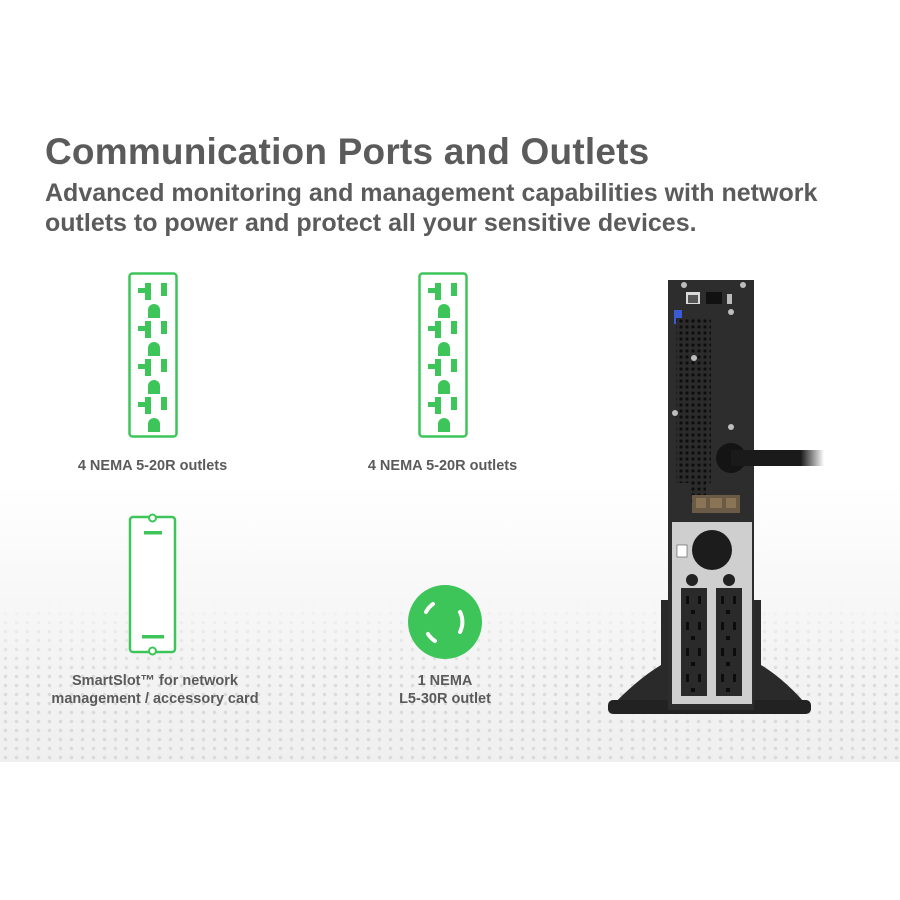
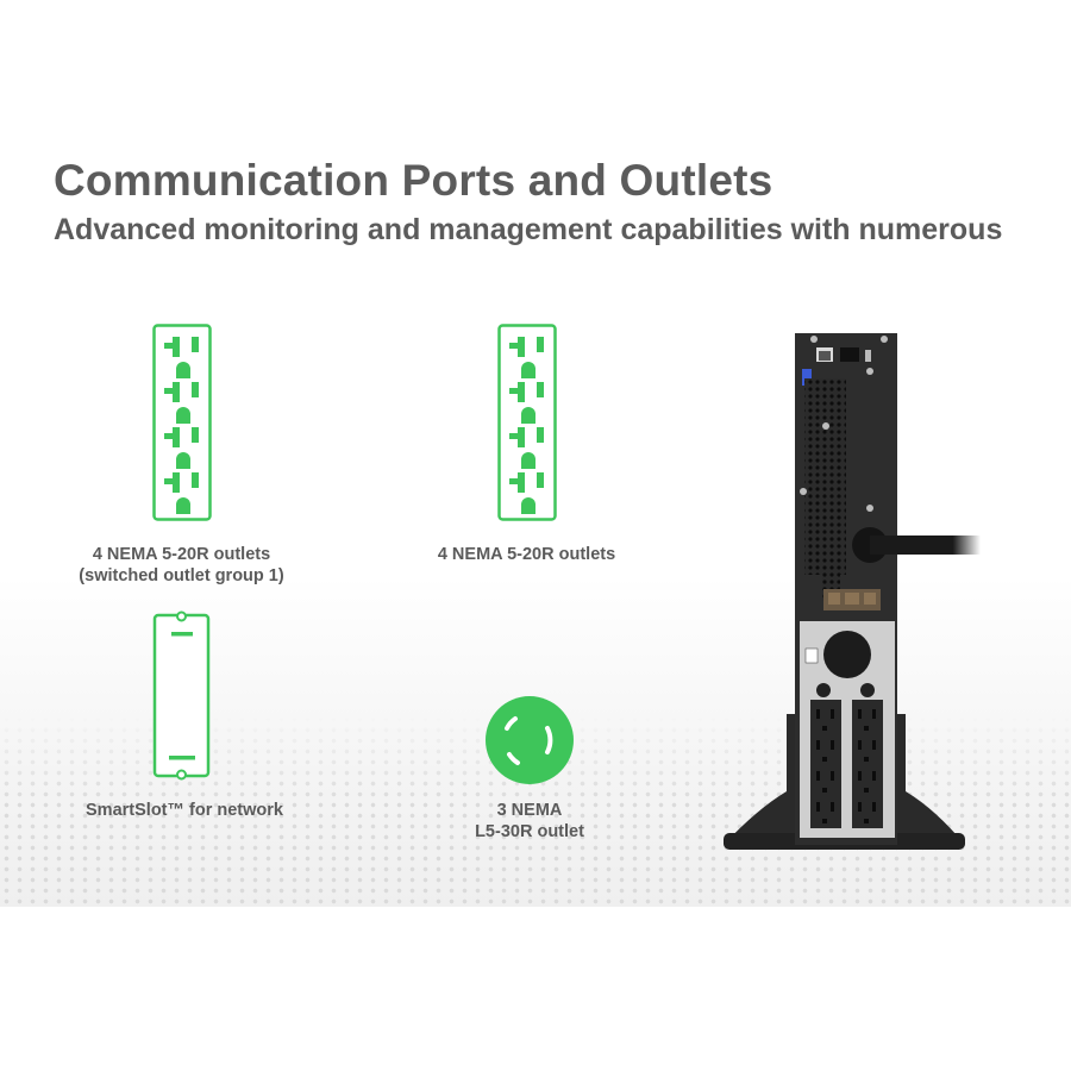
  Communication Ports and Outlets
- Advanced monitoring and management capabilities with network
+ Advanced monitoring and management capabilities with numerous
- outlets to power and protect all your sensitive devices.
  4 NEMA 5-20R outlets
+ (switched outlet group 1)
  4 NEMA 5-20R outlets
  SmartSlot™ for network
- management / accessory card
- 1 NEMA
+ 3 NEMA
  L5-30R outlet
